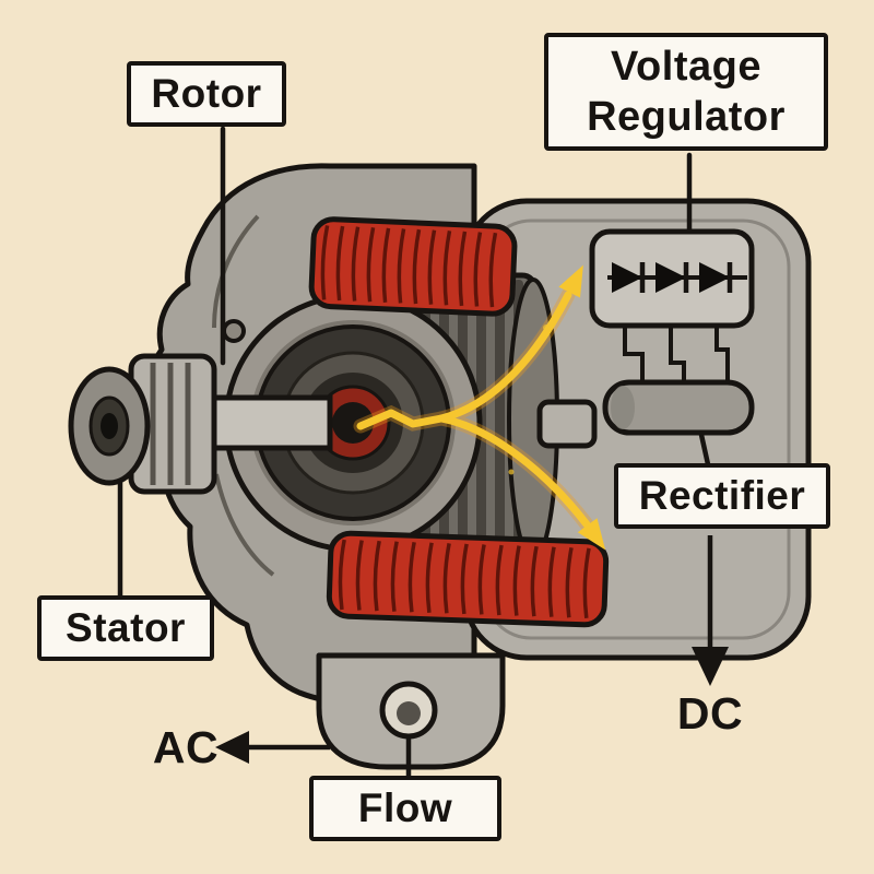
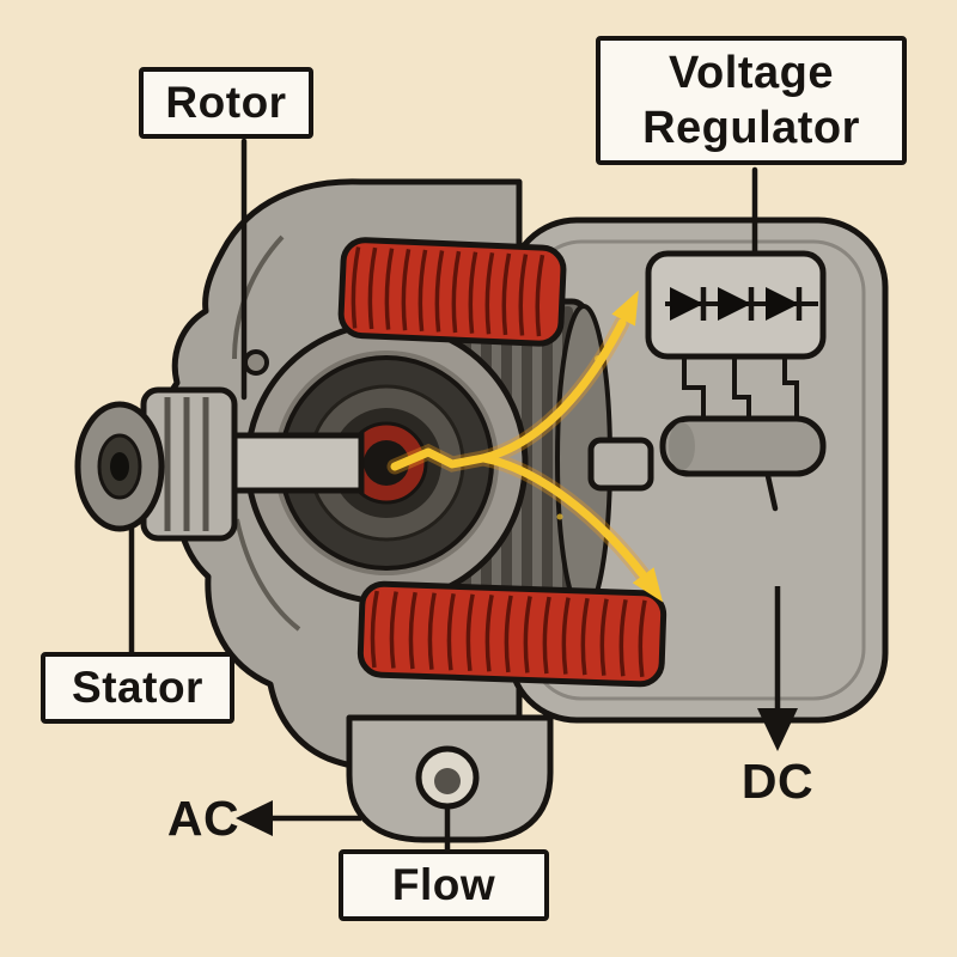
  Rotor
  Voltage Regulator
  Stator
- Rectifier
  Flow
  DC
  AC
